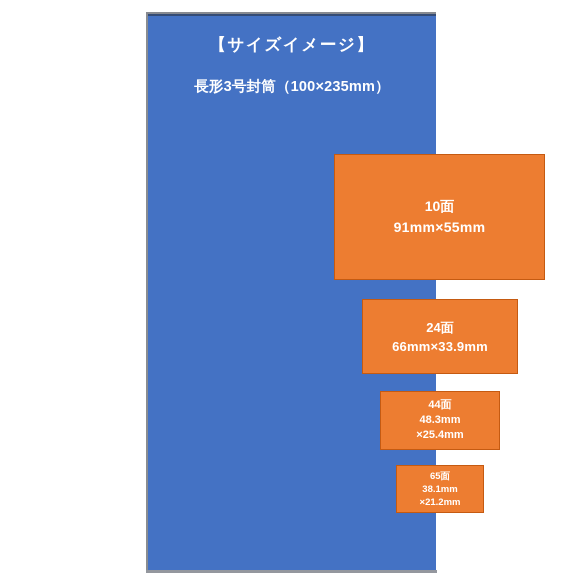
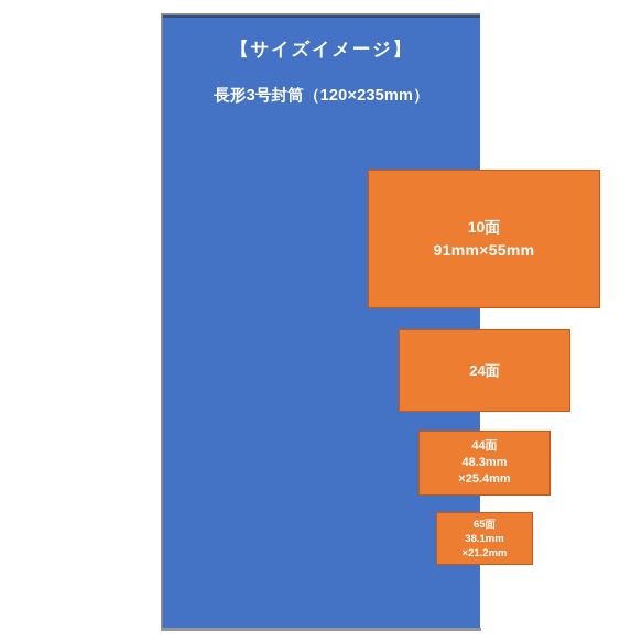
  【サイズイメージ】
- 長形3号封筒（100×235mm）
+ 長形3号封筒（120×235mm）
  10面
  91mm×55mm
  24面
- 66mm×33.9mm
  44面
  48.3mm
  ×25.4mm
  65面
  38.1mm
  ×21.2mm
